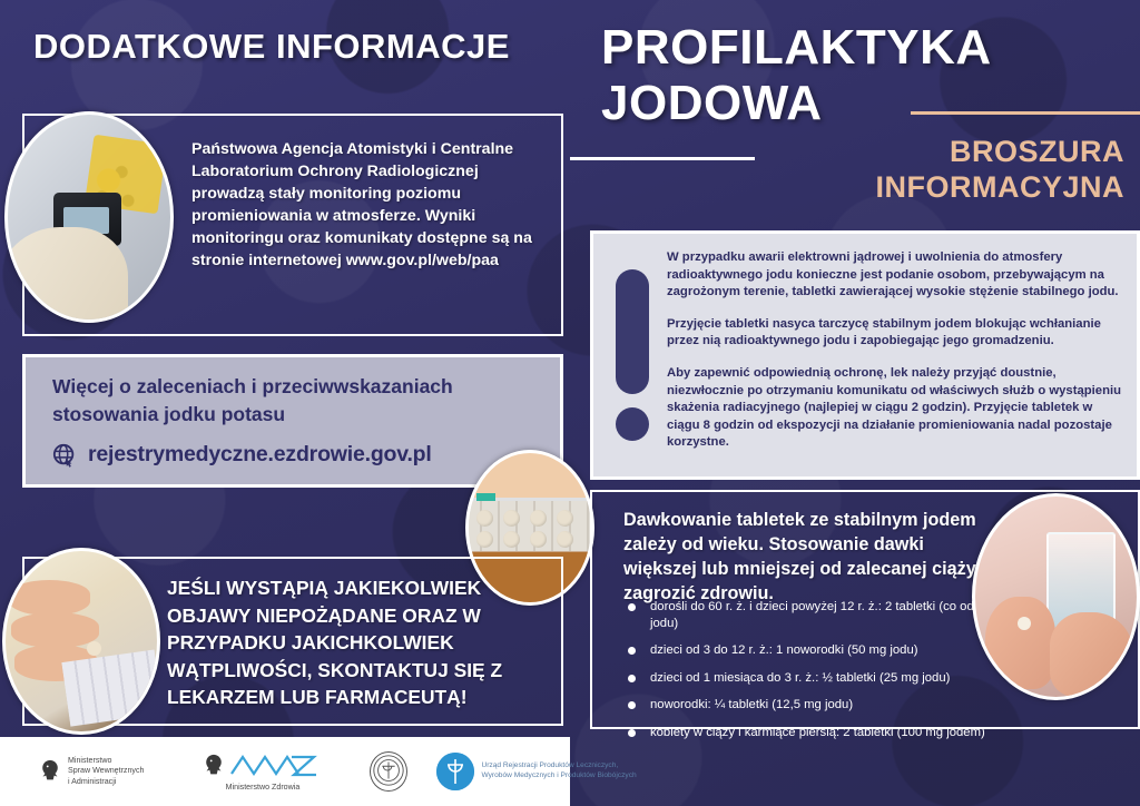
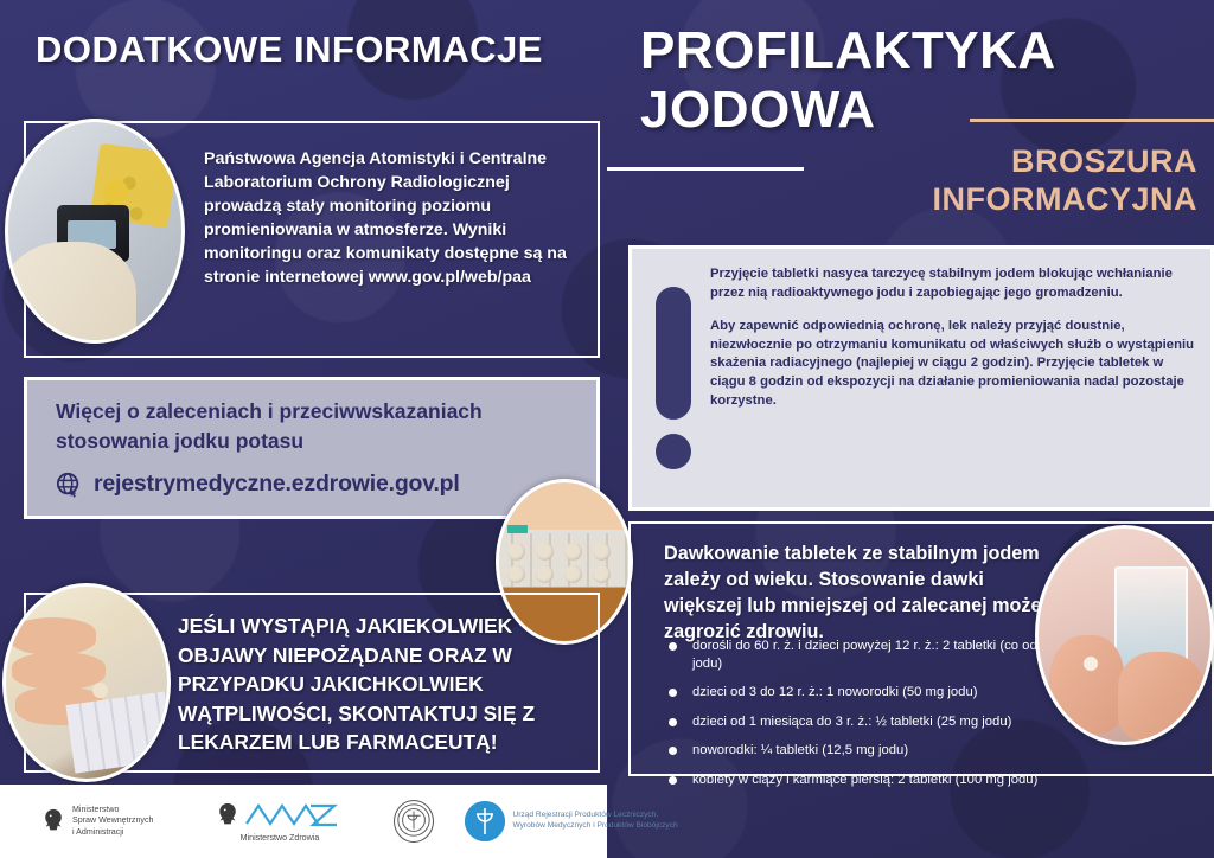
  DODATKOWE INFORMACJE
  Państwowa Agencja Atomistyki i Centralne Laboratorium Ochrony Radiologicznej prowadzą stały monitoring poziomu promieniowania w atmosferze. Wyniki monitoringu oraz komunikaty dostępne są na stronie internetowej www.gov.pl/web/paa
  Więcej o zaleceniach i przeciwwskazaniach stosowania jodku potasu
  rejestrymedyczne.ezdrowie.gov.pl
  JEŚLI WYSTĄPIĄ JAKIEKOLWIEK OBJAWY NIEPOŻĄDANE ORAZ W PRZYPADKU JAKICHKOLWIEK WĄTPLIWOŚCI, SKONTAKTUJ SIĘ Z LEKARZEM LUB FARMACEUTĄ!
  Ministerstwo
  Spraw Wewnętrznych
  i Administracji
  Ministerstwo Zdrowia
  PROFILAKTYKA
  JODOWA
  BROSZURA
  INFORMACYJNA
- W przypadku awarii elektrowni jądrowej i uwolnienia do atmosfery radioaktywnego jodu konieczne jest podanie osobom, przebywającym na zagrożonym terenie, tabletki zawierającej wysokie stężenie stabilnego jodu.
  Przyjęcie tabletki nasyca tarczycę stabilnym jodem blokując wchłanianie przez nią radioaktywnego jodu i zapobiegając jego gromadzeniu.
  Aby zapewnić odpowiednią ochronę, lek należy przyjąć doustnie, niezwłocznie po otrzymaniu komunikatu od właściwych służb o wystąpieniu skażenia radiacyjnego (najlepiej w ciągu 2 godzin). Przyjęcie tabletek w ciągu 8 godzin od ekspozycji na działanie promieniowania nadal pozostaje korzystne.
- Dawkowanie tabletek ze stabilnym jodem zależy od wieku. Stosowanie dawki większej lub mniejszej od zalecanej ciąży zagrozić zdrowiu.
+ Dawkowanie tabletek ze stabilnym jodem zależy od wieku. Stosowanie dawki większej lub mniejszej od zalecanej może zagrozić zdrowiu.
  dorośli do 60 r. ż. i dzieci powyżej 12 r. ż.: 2 tabletki (co od jodu)
  dzieci od 3 do 12 r. ż.: 1 noworodki (50 mg jodu)
  dzieci od 1 miesiąca do 3 r. ż.: ½ tabletki (25 mg jodu)
  noworodki: ¼ tabletki (12,5 mg jodu)
- kobiety w ciąży i karmiące piersią: 2 tabletki (100 mg jodem)
+ kobiety w ciąży i karmiące piersią: 2 tabletki (100 mg jodu)
